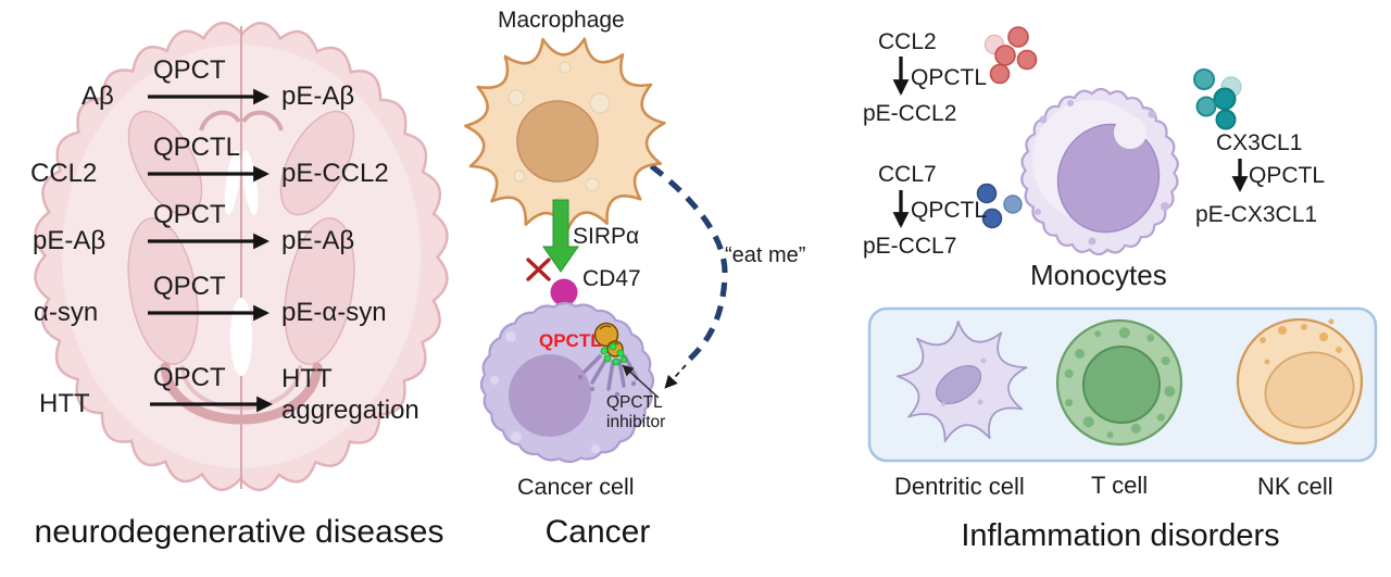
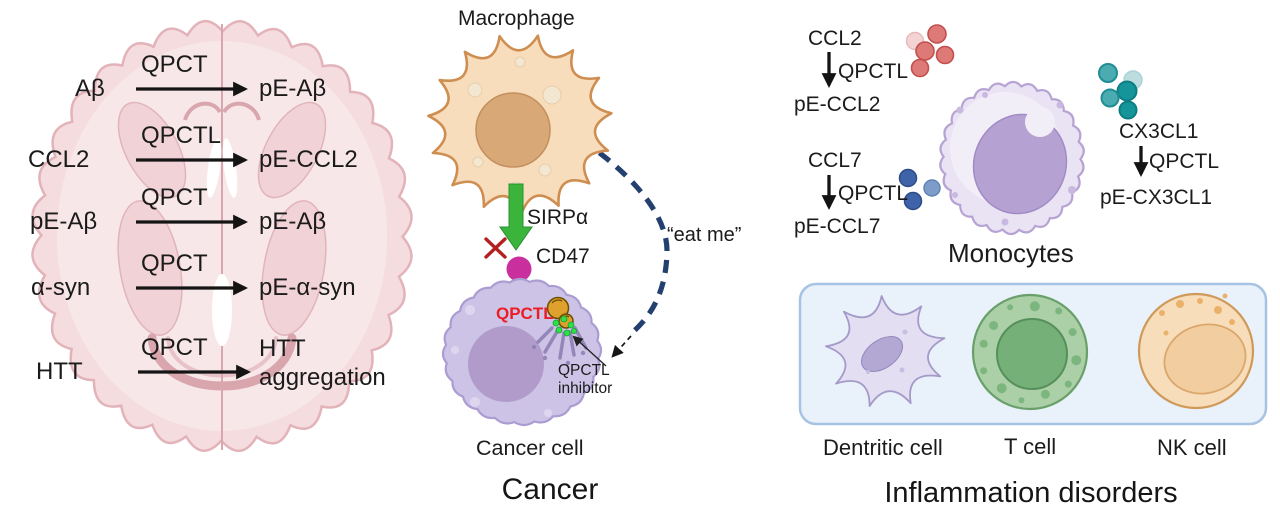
  Aβ
  QPCT
  pE-Aβ
  CCL2
  QPCTL
  pE-CCL2
  pE-Aβ
  QPCT
  pE-Aβ
  α-syn
  QPCT
  pE-α-syn
  HTT
  QPCT
  HTT
  aggregation
- neurodegenerative diseases
  Macrophage
  SIRPα
  CD47
  QPCTL
  QPCTL
  inhibitor
  “eat me”
  Cancer cell
  Cancer
  CCL2
  QPCTL
  pE-CCL2
  CCL7
  QPCTL
  pE-CCL7
  CX3CL1
  QPCTL
  pE-CX3CL1
  Monocytes
  Dentritic cell
  T cell
  NK cell
  Inflammation disorders
